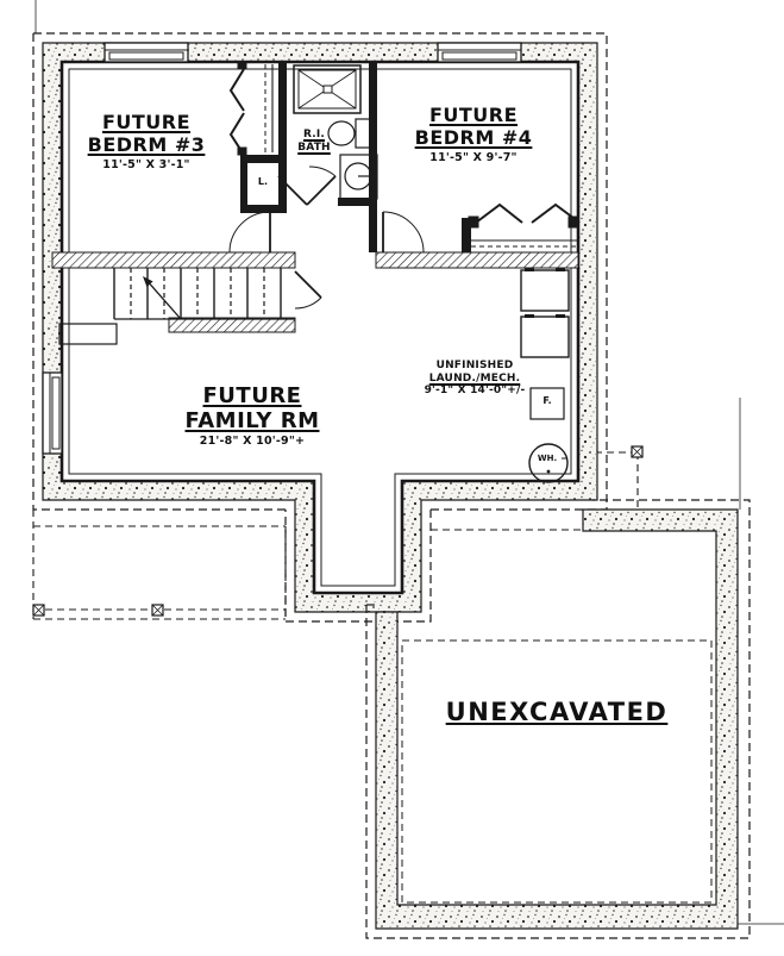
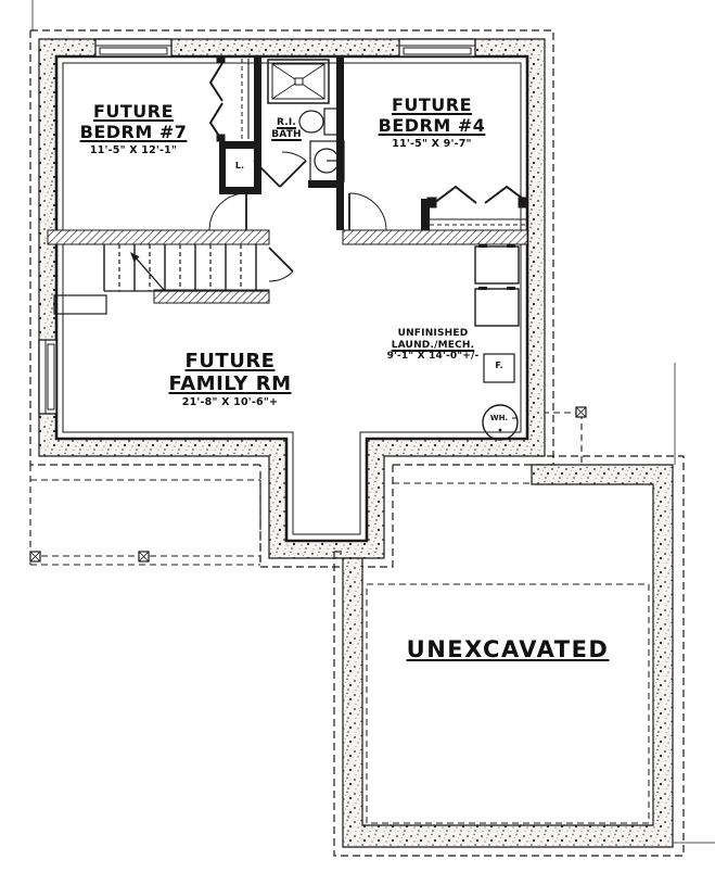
  FUTURE
- BEDRM #3
+ BEDRM #7
- 11'-5" X 3'-1"
+ 11'-5" X 12'-1"
  FUTURE
  BEDRM #4
  11'-5" X 9'-7"
  FUTURE
  FAMILY RM
- 21'-8" X 10'-9"+
+ 21'-8" X 10'-6"+
  UNFINISHED
  LAUND./MECH.
  9'-1" X 14'-0"+/-
  R.I.
  BATH
  UNEXCAVATED
  L.
  F.
  WH.
